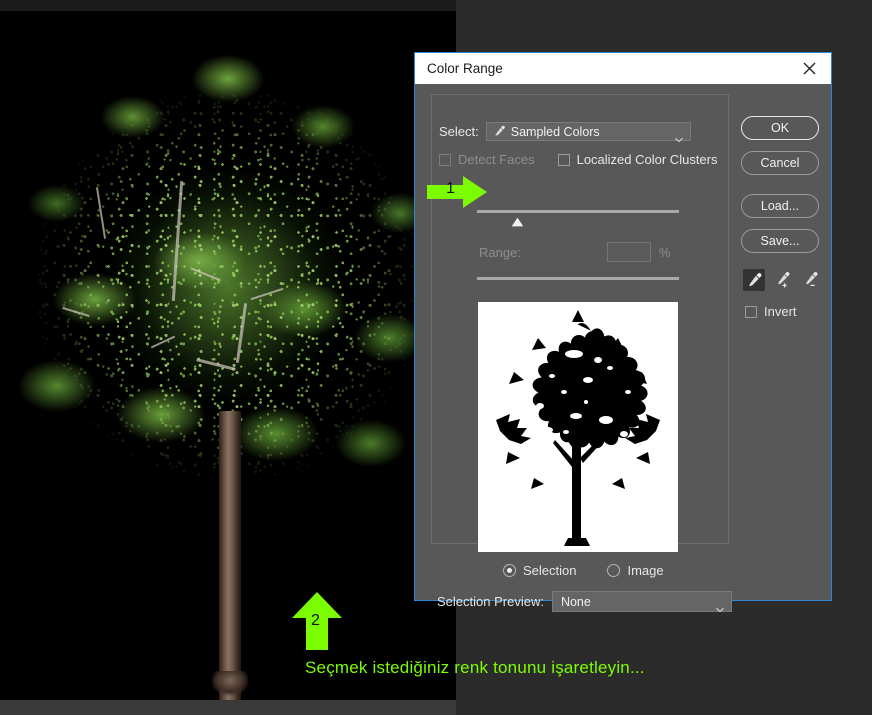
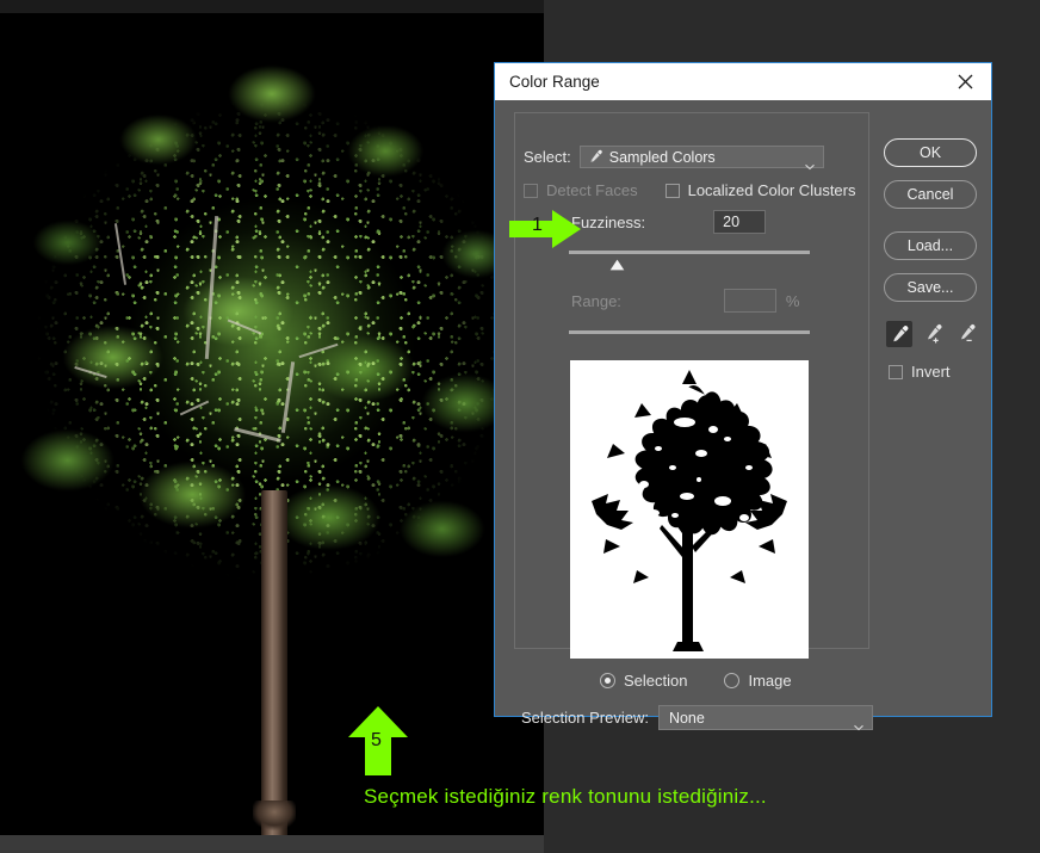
  Color Range
  Select:
  Sampled Colors
  Detect Faces
  Localized Color Clusters
+ Fuzziness:
+ 20
  Range:
  %
  Selection
  Image
  Selection Preview:
  None
  OK
  Cancel
  Load...
  Save...
  Invert
  1
- 2
+ 5
- Seçmek istediğiniz renk tonunu işaretleyin...
+ Seçmek istediğiniz renk tonunu istediğiniz...
